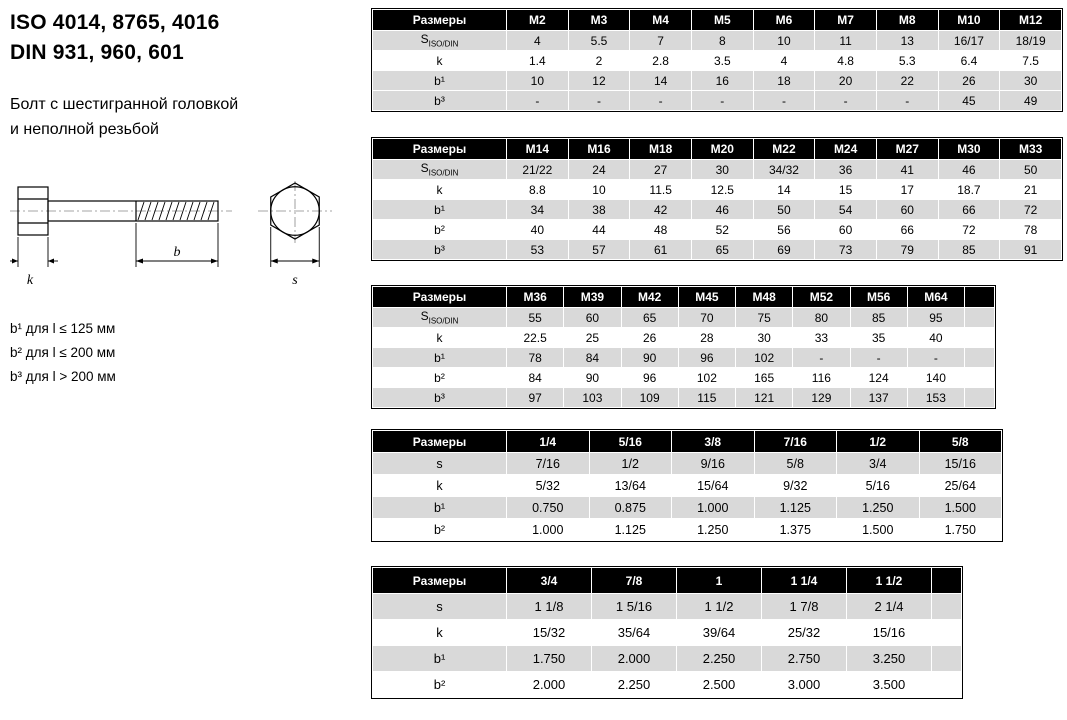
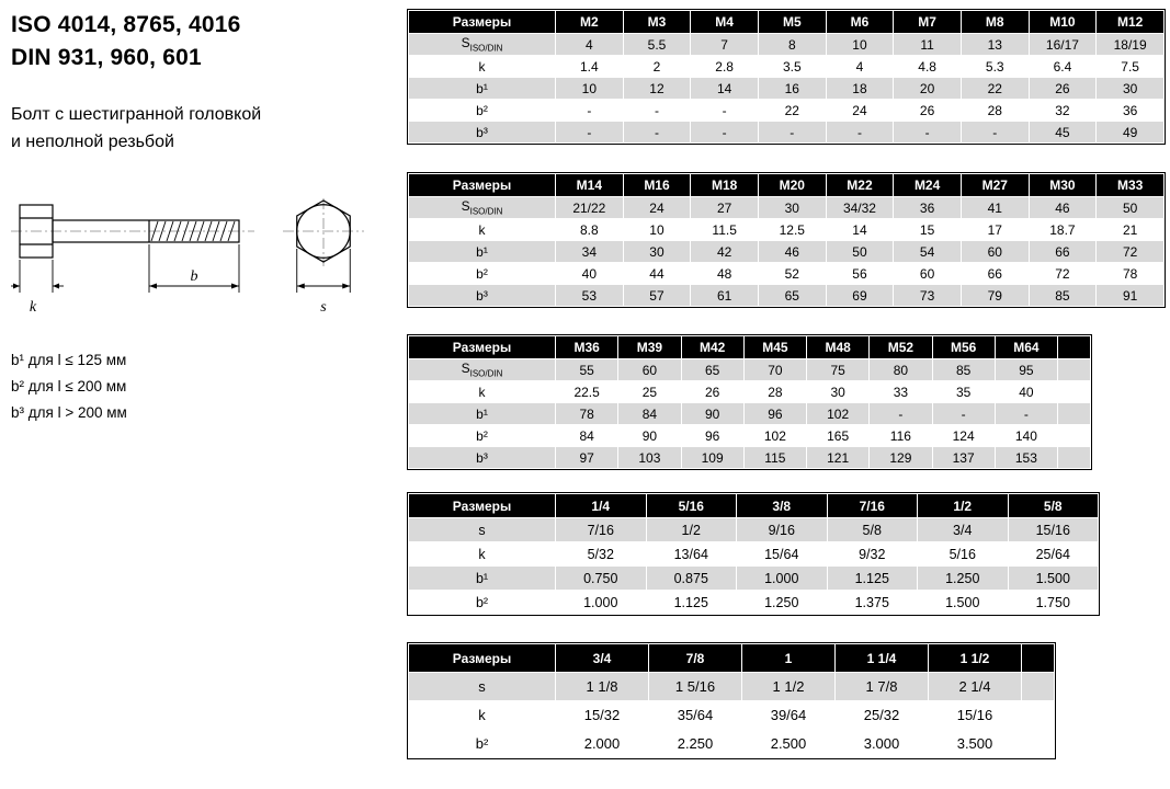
  ISO 4014, 8765, 4016
  DIN 931, 960, 601
  Болт с шестигранной головкой
  и неполной резьбой
  k
  b
  s
  b¹ для l ≤ 125 мм
  b² для l ≤ 200 мм
  b³ для l > 200 мм
  Размеры	M2	M3	M4	M5	M6	M7	M8	M10	M12
  SISO/DIN	4	5.5	7	8	10	11	13	16/17	18/19
  k	1.4	2	2.8	3.5	4	4.8	5.3	6.4	7.5
  b¹	10	12	14	16	18	20	22	26	30
+ b²	-	-	-	22	24	26	28	32	36
  b³	-	-	-	-	-	-	-	45	49
  Размеры	M14	M16	M18	M20	M22	M24	M27	M30	M33
  SISO/DIN	21/22	24	27	30	34/32	36	41	46	50
  k	8.8	10	11.5	12.5	14	15	17	18.7	21
- b¹	34	38	42	46	50	54	60	66	72
+ b¹	34	30	42	46	50	54	60	66	72
  b²	40	44	48	52	56	60	66	72	78
  b³	53	57	61	65	69	73	79	85	91
  Размеры	M36	M39	M42	M45	M48	M52	M56	M64
  SISO/DIN	55	60	65	70	75	80	85	95
  k	22.5	25	26	28	30	33	35	40
  b¹	78	84	90	96	102	-	-	-
  b²	84	90	96	102	165	116	124	140
  b³	97	103	109	115	121	129	137	153
  Размеры	1/4	5/16	3/8	7/16	1/2	5/8
  s	7/16	1/2	9/16	5/8	3/4	15/16
  k	5/32	13/64	15/64	9/32	5/16	25/64
  b¹	0.750	0.875	1.000	1.125	1.250	1.500
  b²	1.000	1.125	1.250	1.375	1.500	1.750
  Размеры	3/4	7/8	1	1 1/4	1 1/2
  s	1 1/8	1 5/16	1 1/2	1 7/8	2 1/4
  k	15/32	35/64	39/64	25/32	15/16
- b¹	1.750	2.000	2.250	2.750	3.250
  b²	2.000	2.250	2.500	3.000	3.500
